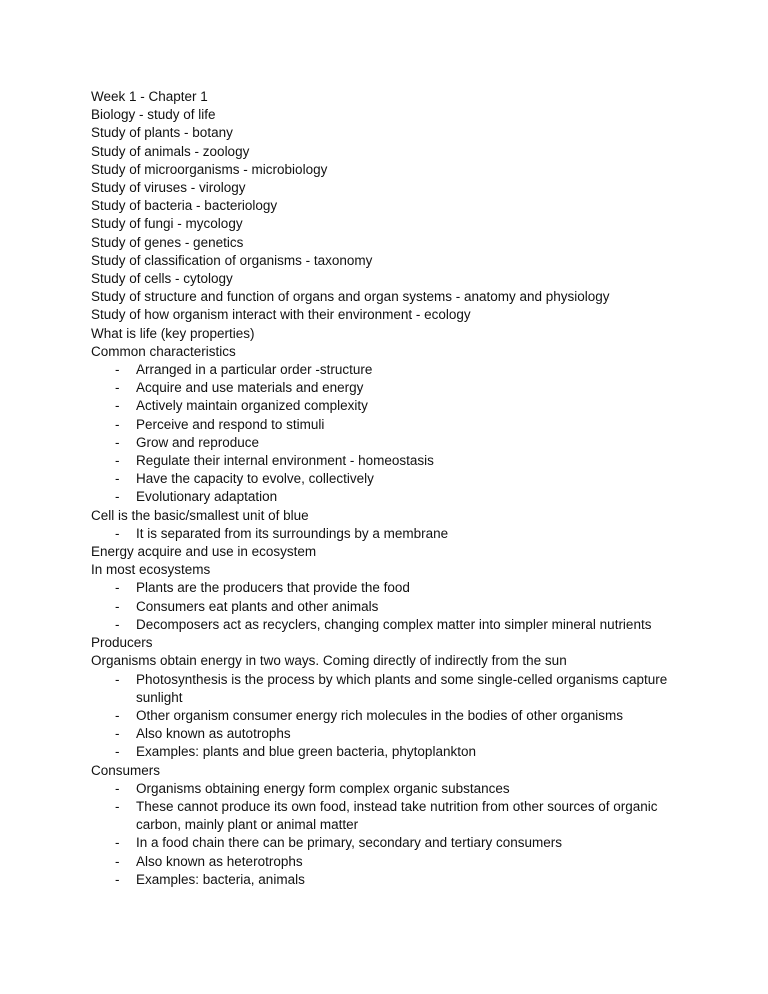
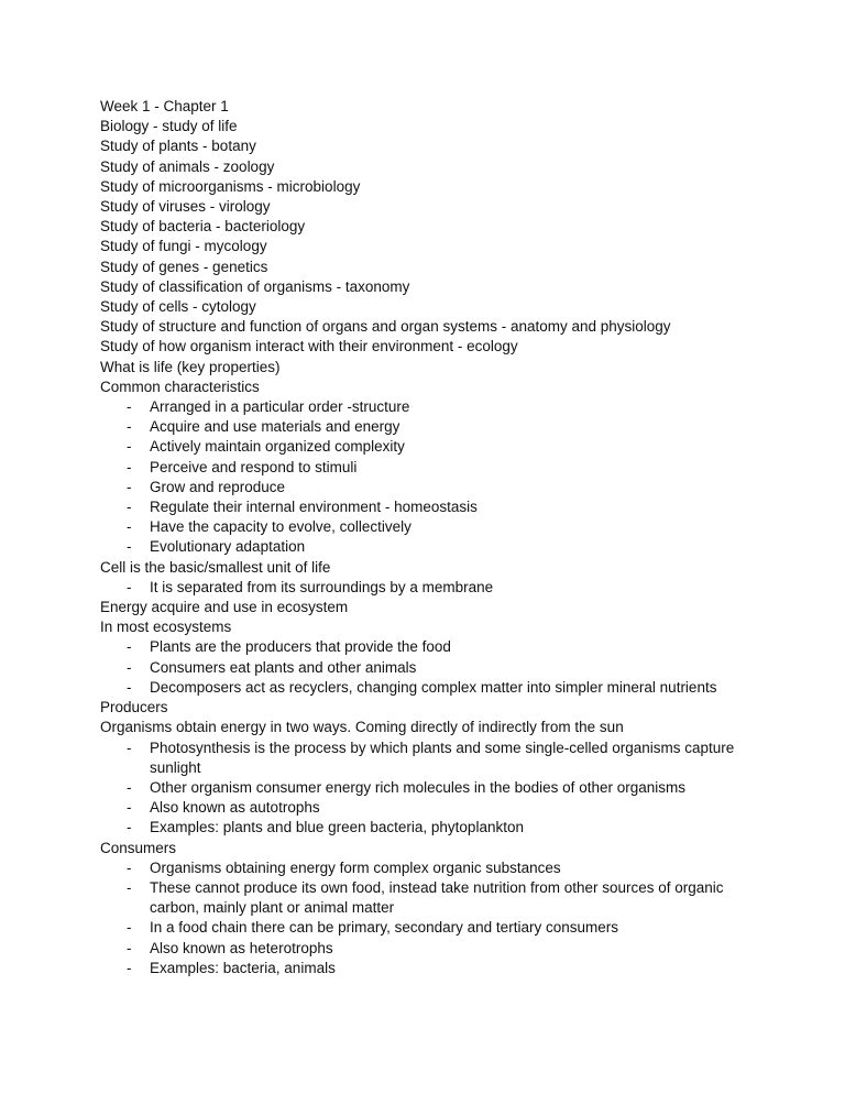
  Week 1 - Chapter 1
  Biology - study of life
  Study of plants - botany
  Study of animals - zoology
  Study of microorganisms - microbiology
  Study of viruses - virology
  Study of bacteria - bacteriology
  Study of fungi - mycology
  Study of genes - genetics
  Study of classification of organisms - taxonomy
  Study of cells - cytology
  Study of structure and function of organs and organ systems - anatomy and physiology
  Study of how organism interact with their environment - ecology
  What is life (key properties)
  Common characteristics
  -
  Arranged in a particular order -structure
  -
  Acquire and use materials and energy
  -
  Actively maintain organized complexity
  -
  Perceive and respond to stimuli
  -
  Grow and reproduce
  -
  Regulate their internal environment - homeostasis
  -
  Have the capacity to evolve, collectively
  -
  Evolutionary adaptation
- Cell is the basic/smallest unit of blue
+ Cell is the basic/smallest unit of life
  -
  It is separated from its surroundings by a membrane
  Energy acquire and use in ecosystem
  In most ecosystems
  -
  Plants are the producers that provide the food
  -
  Consumers eat plants and other animals
  -
  Decomposers act as recyclers, changing complex matter into simpler mineral nutrients
  Producers
  Organisms obtain energy in two ways. Coming directly of indirectly from the sun
  -
  Photosynthesis is the process by which plants and some single-celled organisms capture sunlight
  -
  Other organism consumer energy rich molecules in the bodies of other organisms
  -
  Also known as autotrophs
  -
  Examples: plants and blue green bacteria, phytoplankton
  Consumers
  -
  Organisms obtaining energy form complex organic substances
  -
  These cannot produce its own food, instead take nutrition from other sources of organic carbon, mainly plant or animal matter
  -
  In a food chain there can be primary, secondary and tertiary consumers
  -
  Also known as heterotrophs
  -
  Examples: bacteria, animals
